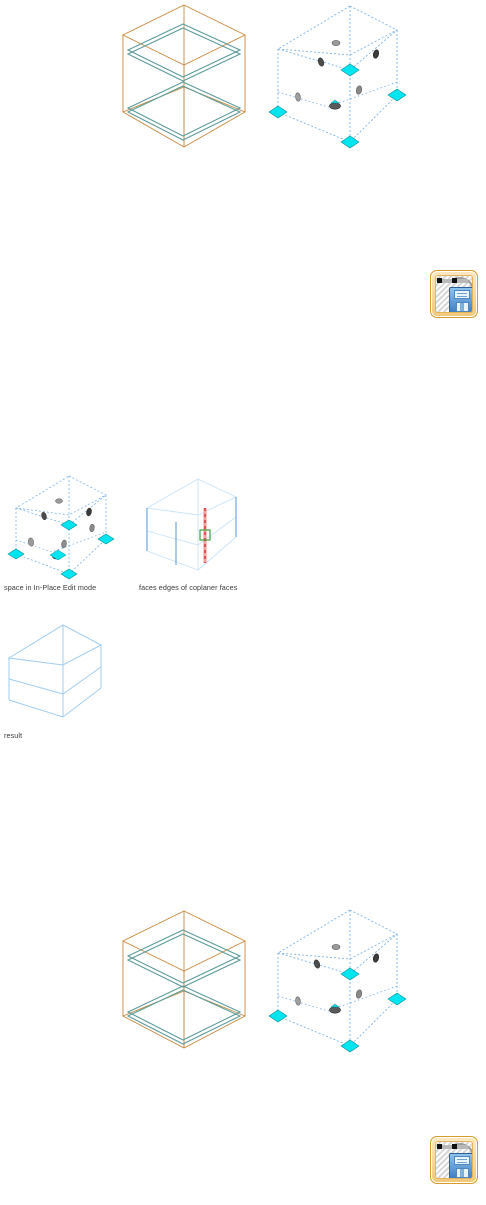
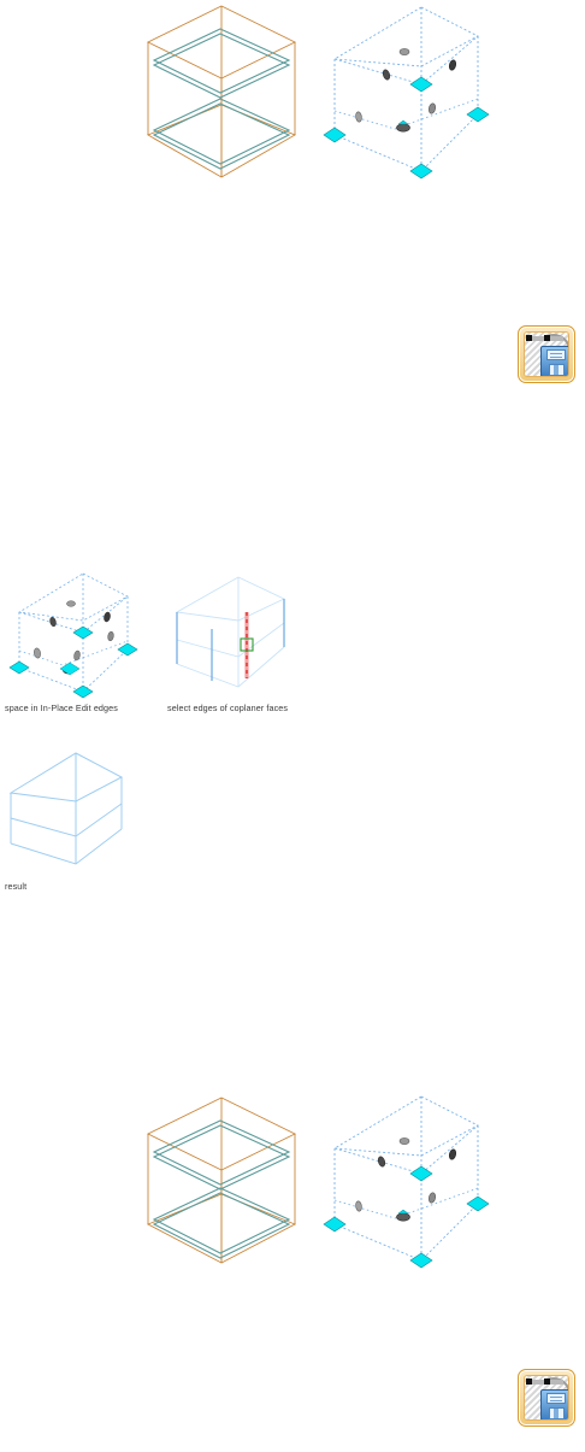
- space in In-Place Edit mode
+ space in In-Place Edit edges
- faces edges of coplaner faces
+ select edges of coplaner faces
  result
